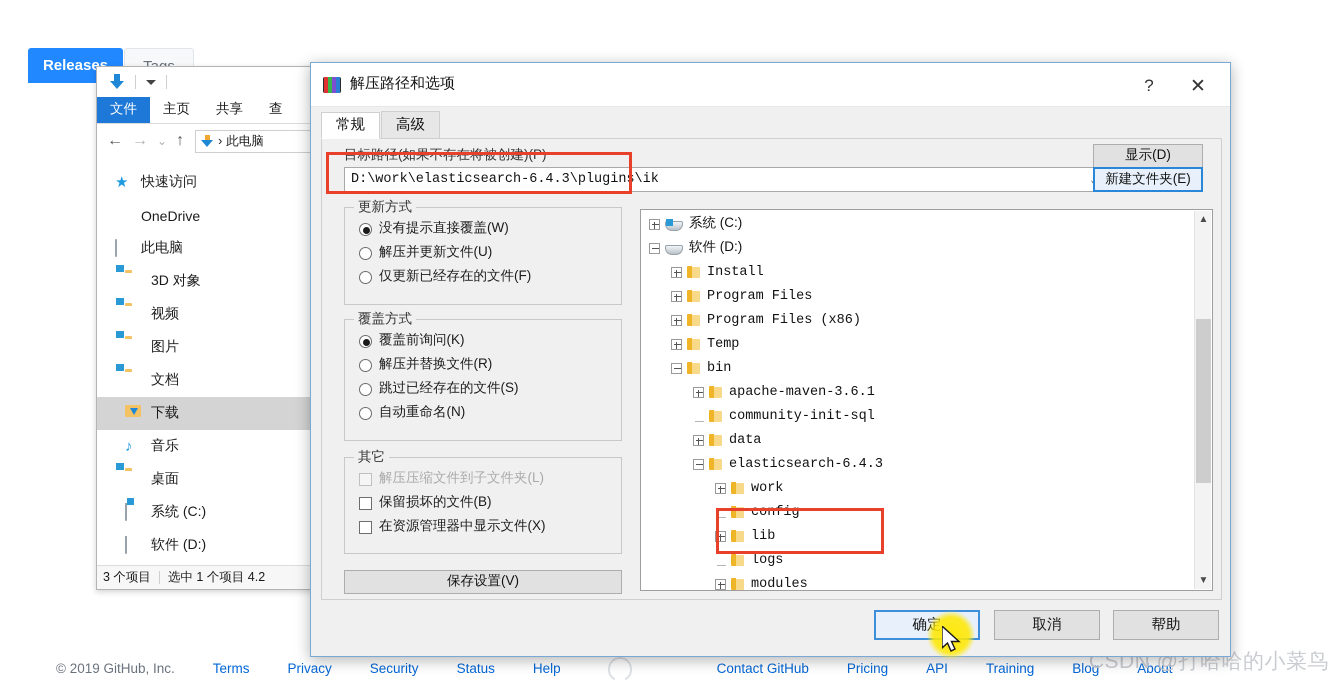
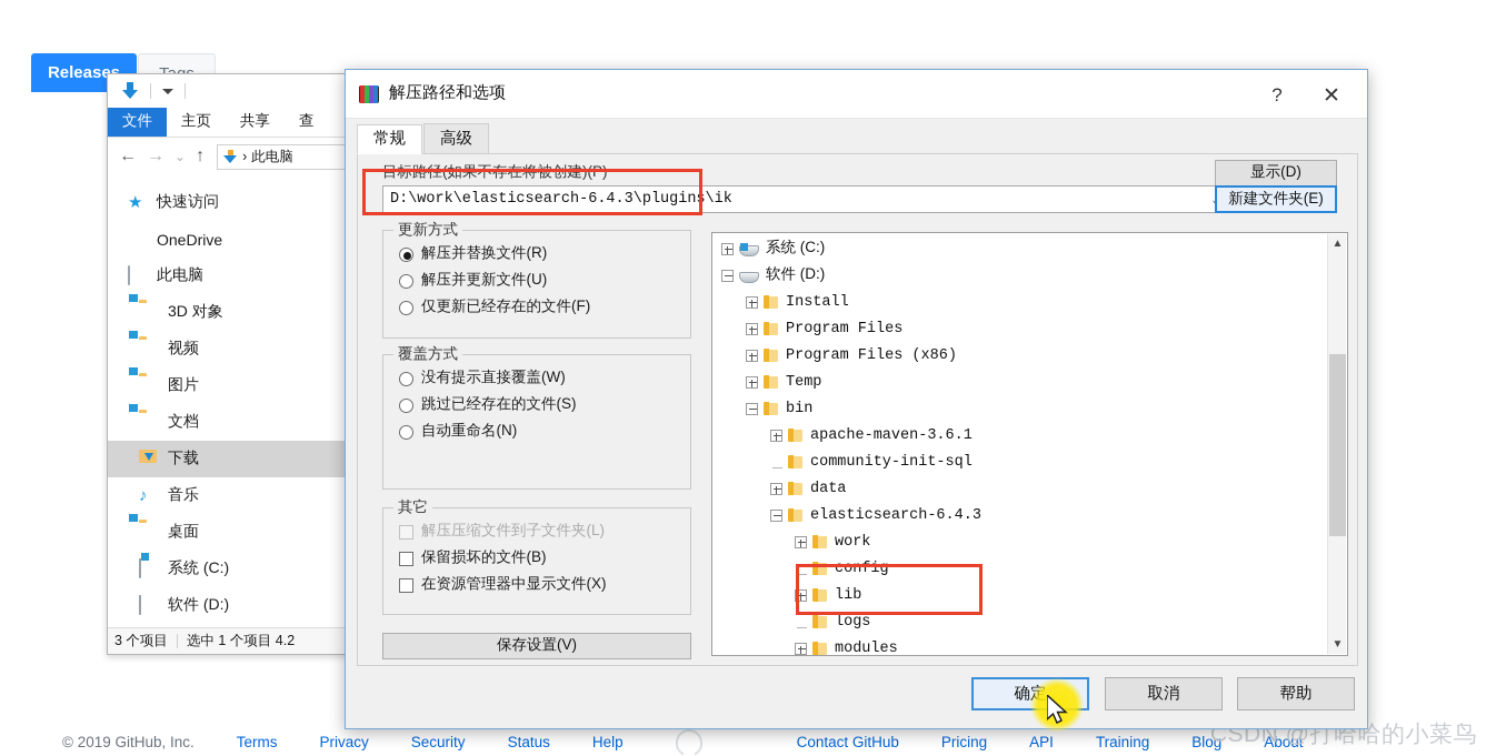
  Releas
  © 2019 GitHub, Inc.
  Terms
  Privacy
  Security
  Status
  Help
  Contact GitHub
  Pricing
  API
  Training
  Blog
  About
  CSDN @打哈哈的小菜鸟
  文件
  主页
  共享
  查
  ←
  →
  ⌄
  ↑
  ›
  此电脑
  ★
  快速访问
  OneDrive
  此电脑
  3D 对象
  视频
  图片
  文档
  下载
  ♪
  音乐
  桌面
  系统 (C:)
  软件 (D:)
  3 个项目
  选中 1 个项目 4.2
  解压路径和选项
  ?
  ✕
  常规
  高级
  目标路径(如果不存在将被创建)(P)
  D:\work\elasticsearch-6.4.3\plugins\ik
  显示(D)
  新建文件夹(E)
  更新方式
- 没有提示直接覆盖(W)
+ 解压并替换文件(R)
  解压并更新文件(U)
  仅更新已经存在的文件(F)
  覆盖方式
- 覆盖前询问(K)
- 解压并替换文件(R)
+ 没有提示直接覆盖(W)
  跳过已经存在的文件(S)
  自动重命名(N)
  其它
  解压压缩文件到子文件夹(L)
  保留损坏的文件(B)
  在资源管理器中显示文件(X)
  保存设置(V)
  系统 (C:)
  软件 (D:)
  Install
  Program Files
  Program Files (x86)
  Temp
  bin
  apache-maven-3.6.1
  community-init-sql
  data
  elasticsearch-6.4.3
  work
  config
  lib
  logs
  modules
  ▲
  ▼
  取消
  帮助
